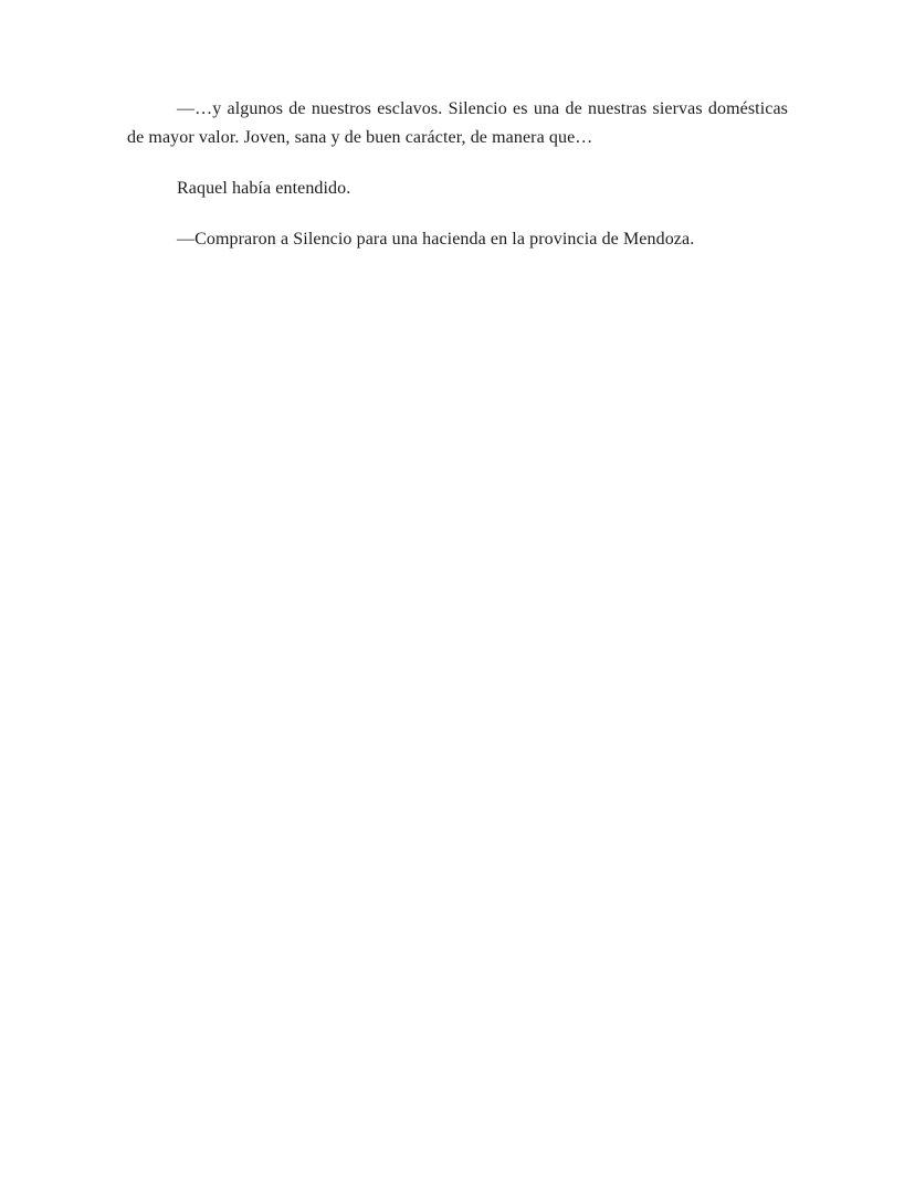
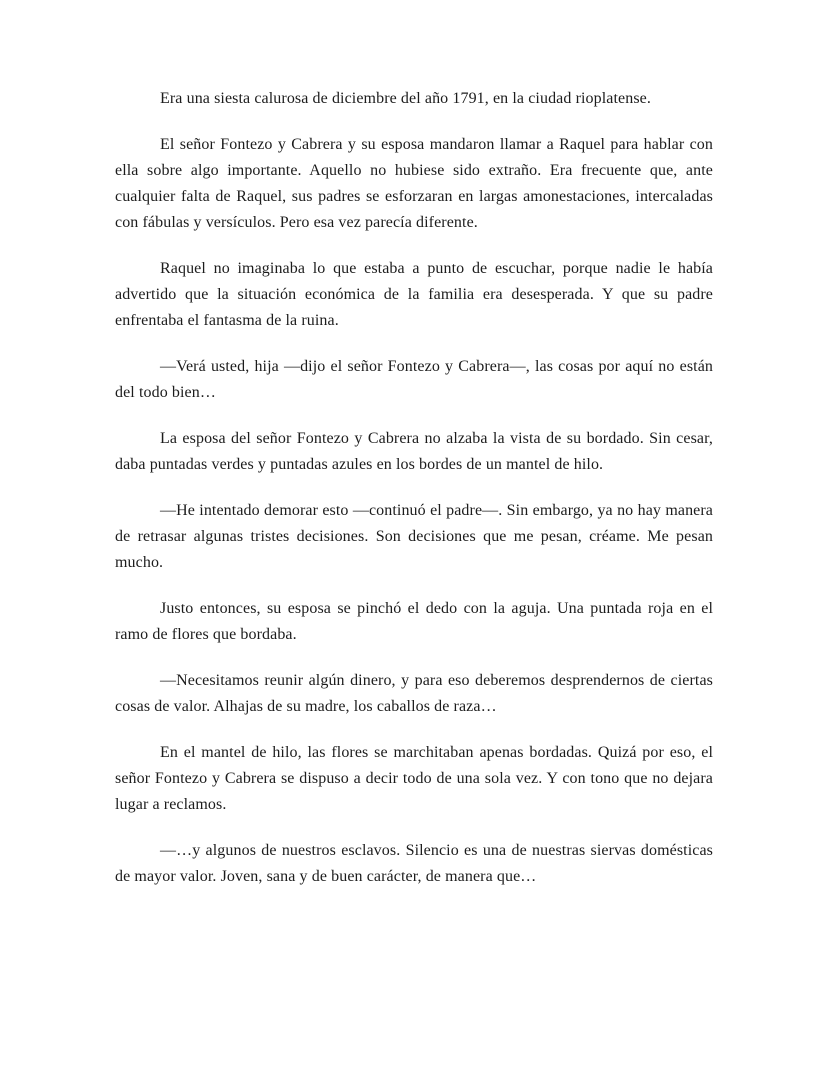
+ Era una siesta calurosa de diciembre del año 1791, en la ciudad rioplatense.
+ El señor Fontezo y Cabrera y su esposa mandaron llamar a Raquel para hablar con ella sobre algo importante. Aquello no hubiese sido extraño. Era frecuente que, ante cualquier falta de Raquel, sus padres se esforzaran en largas amonestaciones, intercaladas con fábulas y versículos. Pero esa vez parecía diferente.
+ Raquel no imaginaba lo que estaba a punto de escuchar, porque nadie le había advertido que la situación económica de la familia era desesperada. Y que su padre enfrentaba el fantasma de la ruina.
+ —Verá usted, hija —dijo el señor Fontezo y Cabrera—, las cosas por aquí no están del todo bien…
+ La esposa del señor Fontezo y Cabrera no alzaba la vista de su bordado. Sin cesar, daba puntadas verdes y puntadas azules en los bordes de un mantel de hilo.
+ —He intentado demorar esto —continuó el padre—. Sin embargo, ya no hay manera de retrasar algunas tristes decisiones. Son decisiones que me pesan, créame. Me pesan mucho.
+ Justo entonces, su esposa se pinchó el dedo con la aguja. Una puntada roja en el ramo de flores que bordaba.
+ —Necesitamos reunir algún dinero, y para eso deberemos desprendernos de ciertas cosas de valor. Alhajas de su madre, los caballos de raza…
+ En el mantel de hilo, las flores se marchitaban apenas bordadas. Quizá por eso, el señor Fontezo y Cabrera se dispuso a decir todo de una sola vez. Y con tono que no dejara lugar a reclamos.
  —…y algunos de nuestros esclavos. Silencio es una de nuestras siervas domésticas de mayor valor. Joven, sana y de buen carácter, de manera que…
- Raquel había entendido.
- —Compraron a Silencio para una hacienda en la provincia de Mendoza.
